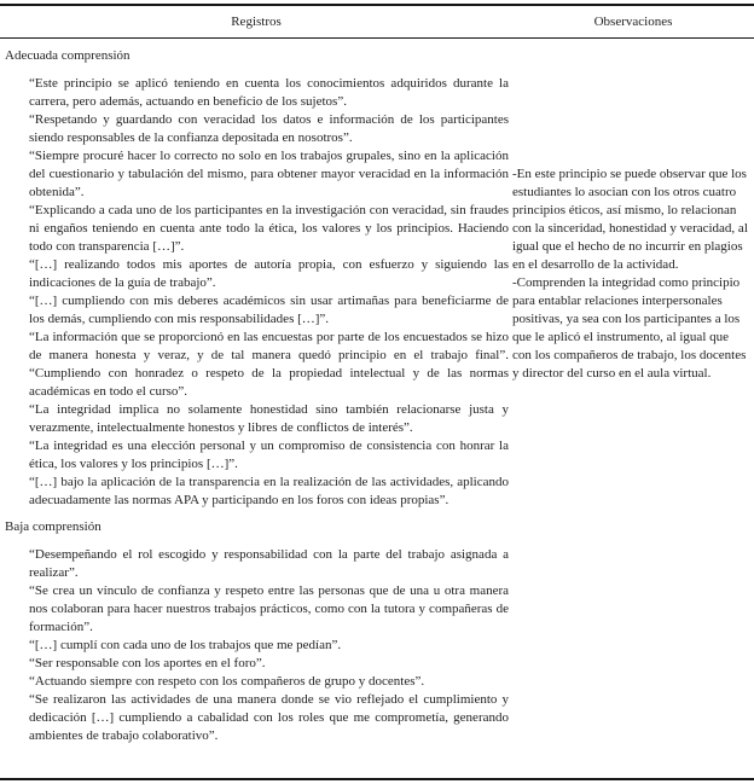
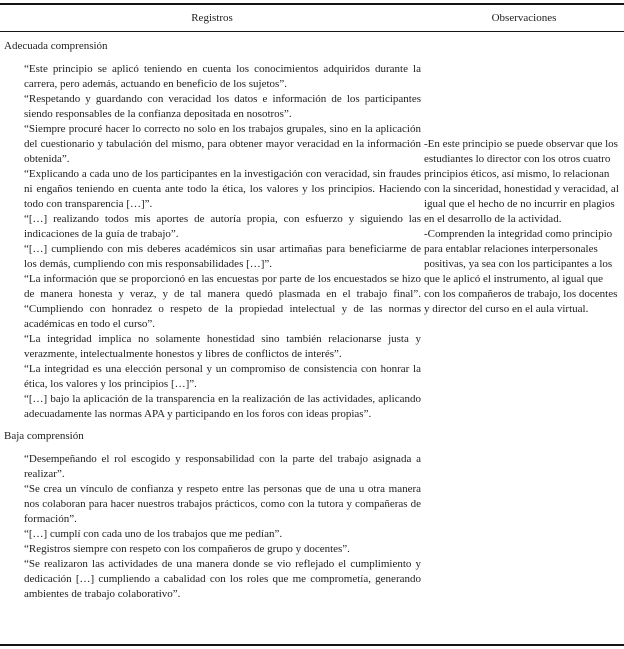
  Registros
  Observaciones
  Adecuada comprensión
  “Este principio se aplicó teniendo en cuenta los conocimientos adquiridos durante la carrera, pero además, actuando en beneficio de los sujetos”.
  “Respetando y guardando con veracidad los datos e información de los participantes siendo responsables de la confianza depositada en nosotros”.
  “Siempre procuré hacer lo correcto no solo en los trabajos grupales, sino en la aplicación del cuestionario y tabulación del mismo, para obtener mayor veracidad en la información obtenida”.
  “Explicando a cada uno de los participantes en la investigación con veracidad, sin fraudes ni engaños teniendo en cuenta ante todo la ética, los valores y los principios. Haciendo todo con transparencia […]”.
  “[…] realizando todos mis aportes de autoría propia, con esfuerzo y siguiendo las indicaciones de la guía de trabajo”.
  “[…] cumpliendo con mis deberes académicos sin usar artimañas para beneficiarme de los demás, cumpliendo con mis responsabilidades […]”.
- “La información que se proporcionó en las encuestas por parte de los encuestados se hizo de manera honesta y veraz, y de tal manera quedó principio en el trabajo final”. “Cumpliendo con honradez o respeto de la propiedad intelectual y de las normas académicas en todo el curso”.
+ “La información que se proporcionó en las encuestas por parte de los encuestados se hizo de manera honesta y veraz, y de tal manera quedó plasmada en el trabajo final”. “Cumpliendo con honradez o respeto de la propiedad intelectual y de las normas académicas en todo el curso”.
  “La integridad implica no solamente honestidad sino también relacionarse justa y verazmente, intelectualmente honestos y libres de conflictos de interés”.
  “La integridad es una elección personal y un compromiso de consistencia con honrar la ética, los valores y los principios […]”.
  “[…] bajo la aplicación de la transparencia en la realización de las actividades, aplicando adecuadamente las normas APA y participando en los foros con ideas propias”.
- -En este principio se puede observar que los estudiantes lo asocian con los otros cuatro principios éticos, así mismo, lo relacionan con la sinceridad, honestidad y veracidad, al igual que el hecho de no incurrir en plagios en el desarrollo de la actividad.
+ -En este principio se puede observar que los estudiantes lo director con los otros cuatro principios éticos, así mismo, lo relacionan con la sinceridad, honestidad y veracidad, al igual que el hecho de no incurrir en plagios en el desarrollo de la actividad.
  -Comprenden la integridad como principio para entablar relaciones interpersonales positivas, ya sea con los participantes a los que le aplicó el instrumento, al igual que con los compañeros de trabajo, los docentes y director del curso en el aula virtual.
  Baja comprensión
  “Desempeñando el rol escogido y responsabilidad con la parte del trabajo asignada a realizar”.
  “Se crea un vínculo de confianza y respeto entre las personas que de una u otra manera nos colaboran para hacer nuestros trabajos prácticos, como con la tutora y compañeras de formación”.
  “[…] cumplí con cada uno de los trabajos que me pedían”.
- “Ser responsable con los aportes en el foro”.
- “Actuando siempre con respeto con los compañeros de grupo y docentes”.
+ “Registros siempre con respeto con los compañeros de grupo y docentes”.
  “Se realizaron las actividades de una manera donde se vio reflejado el cumplimiento y dedicación […] cumpliendo a cabalidad con los roles que me comprometía, generando ambientes de trabajo colaborativo”.
